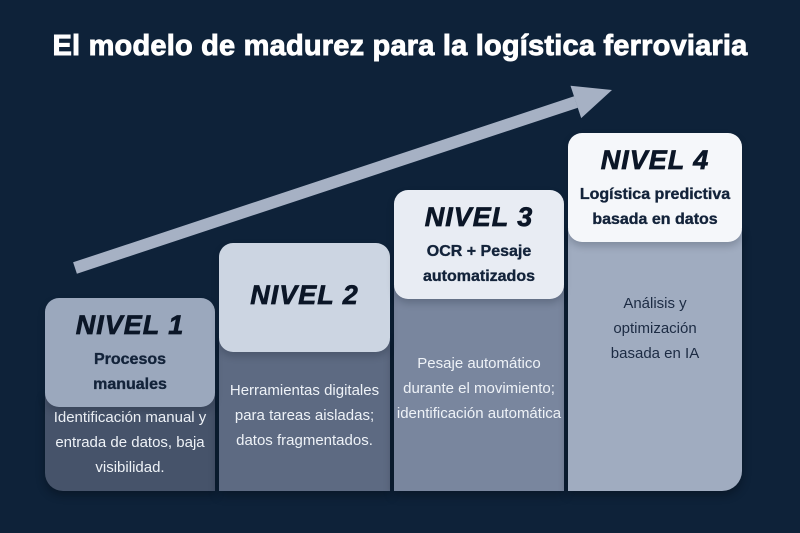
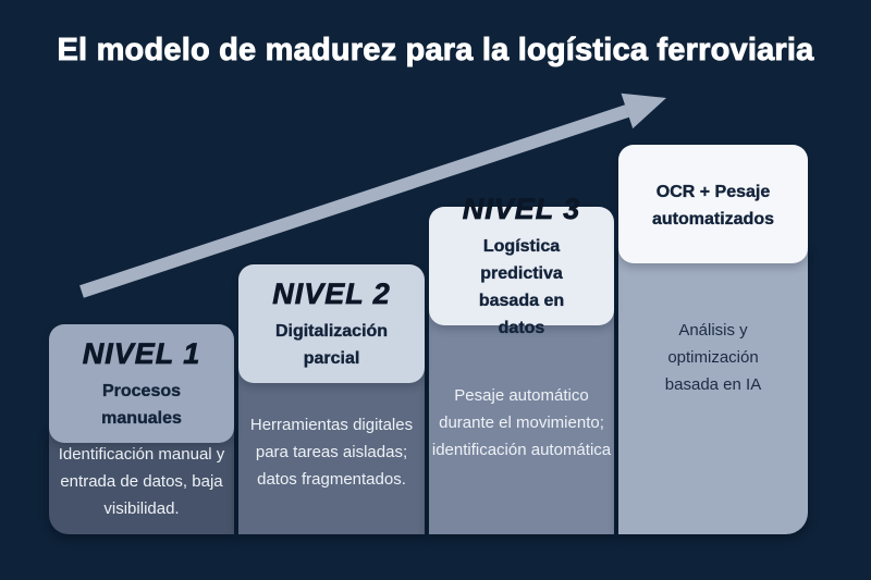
  El modelo de madurez para la logística ferroviaria
  Identificación manual y entrada de datos, baja visibilidad.
  NIVEL 1
  Procesos manuales
  Herramientas digitales para tareas aisladas; datos fragmentados.
  NIVEL 2
+ Digitalización parcial
  Pesaje automático durante el movimiento; identificación automática
  NIVEL 3
- OCR + Pesaje automatizados
+ Logística predictiva basada en datos
  Análisis y optimización basada en IA
- NIVEL 4
- Logística predictiva basada en datos
+ OCR + Pesaje automatizados
